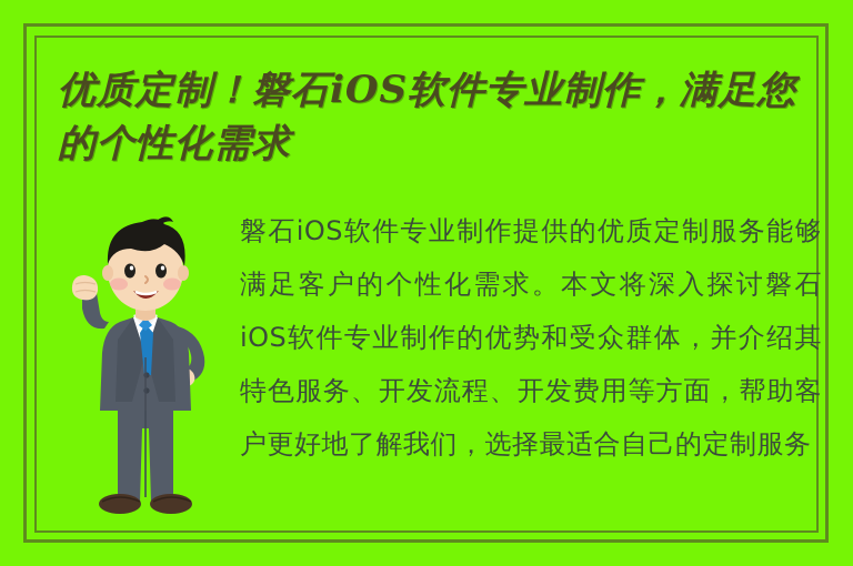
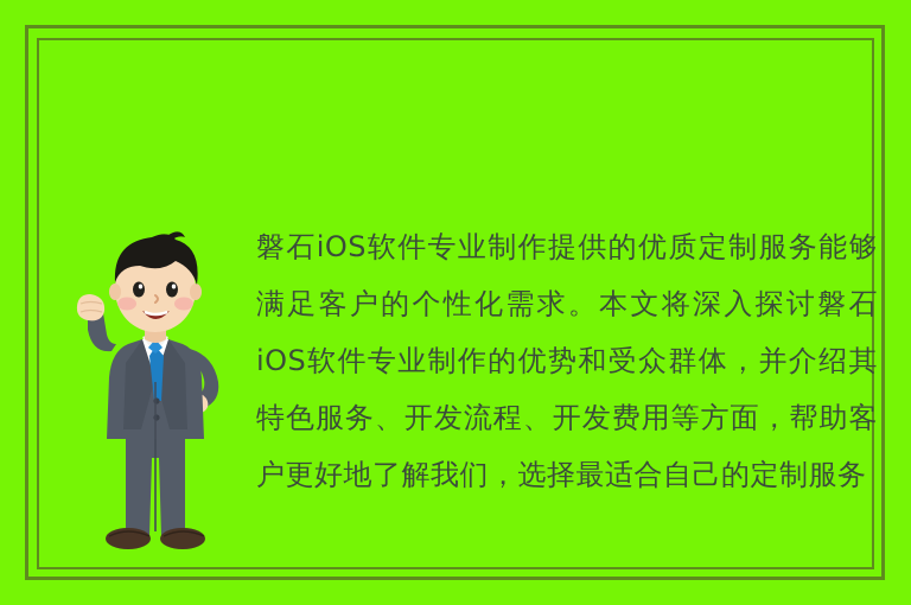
- 优质定制！磐石iOS软件专业制作，满足您的个性化需求
  磐石iOS软件专业制作提供的优质定制服务能够满足客户的个性化需求。本文将深入探讨磐石iOS软件专业制作的优势和受众群体，并介绍其特色服务、开发流程、开发费用等方面，帮助客户更好地了解我们，选择最适合自己的定制服务
